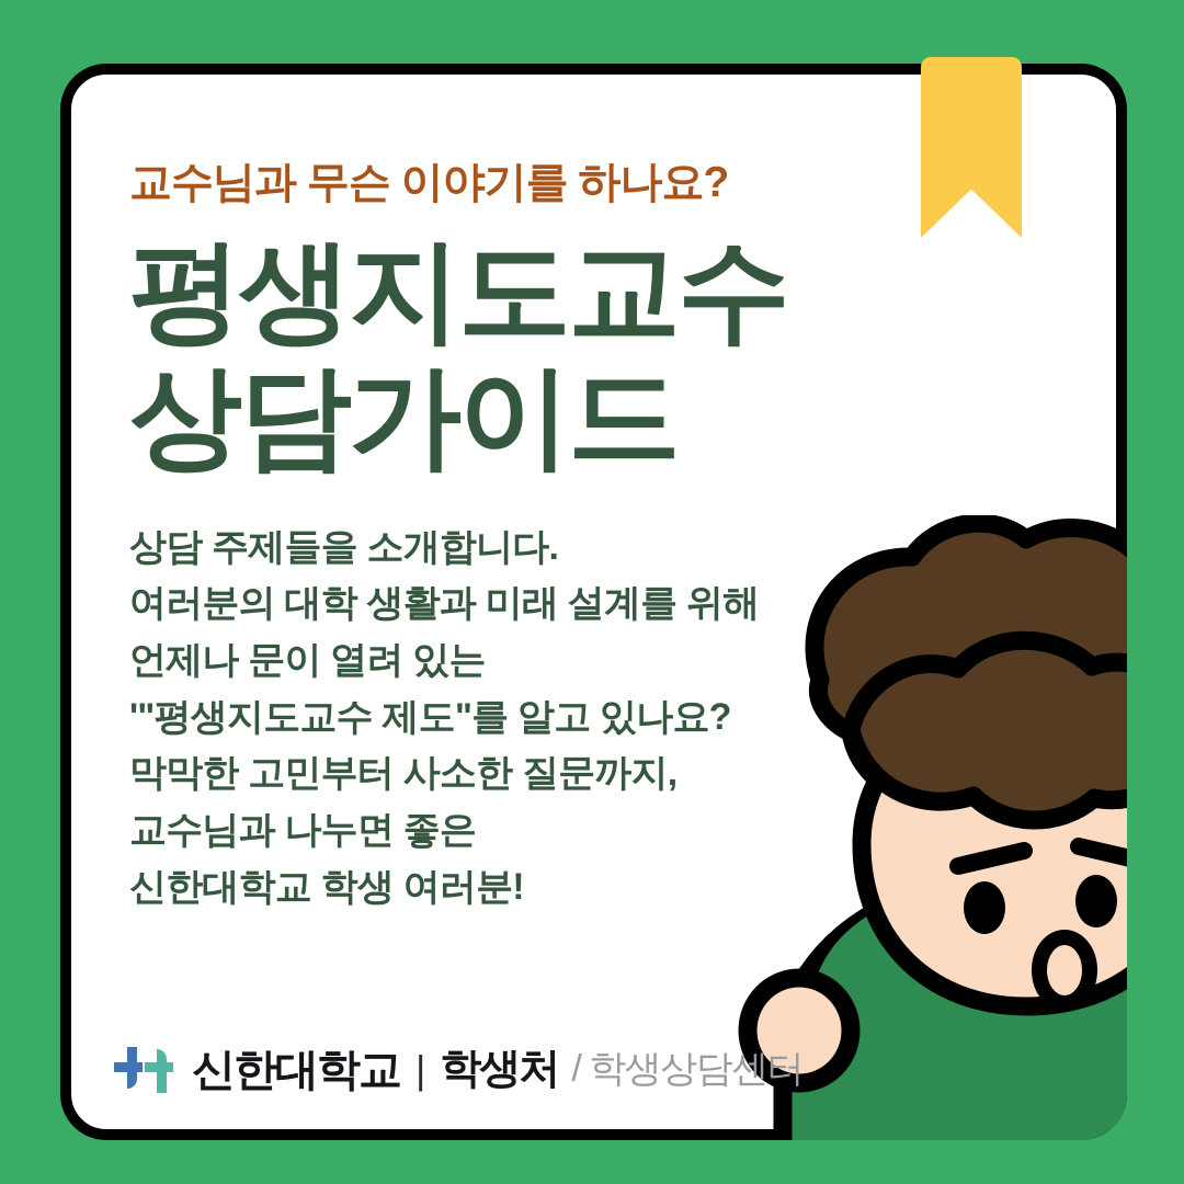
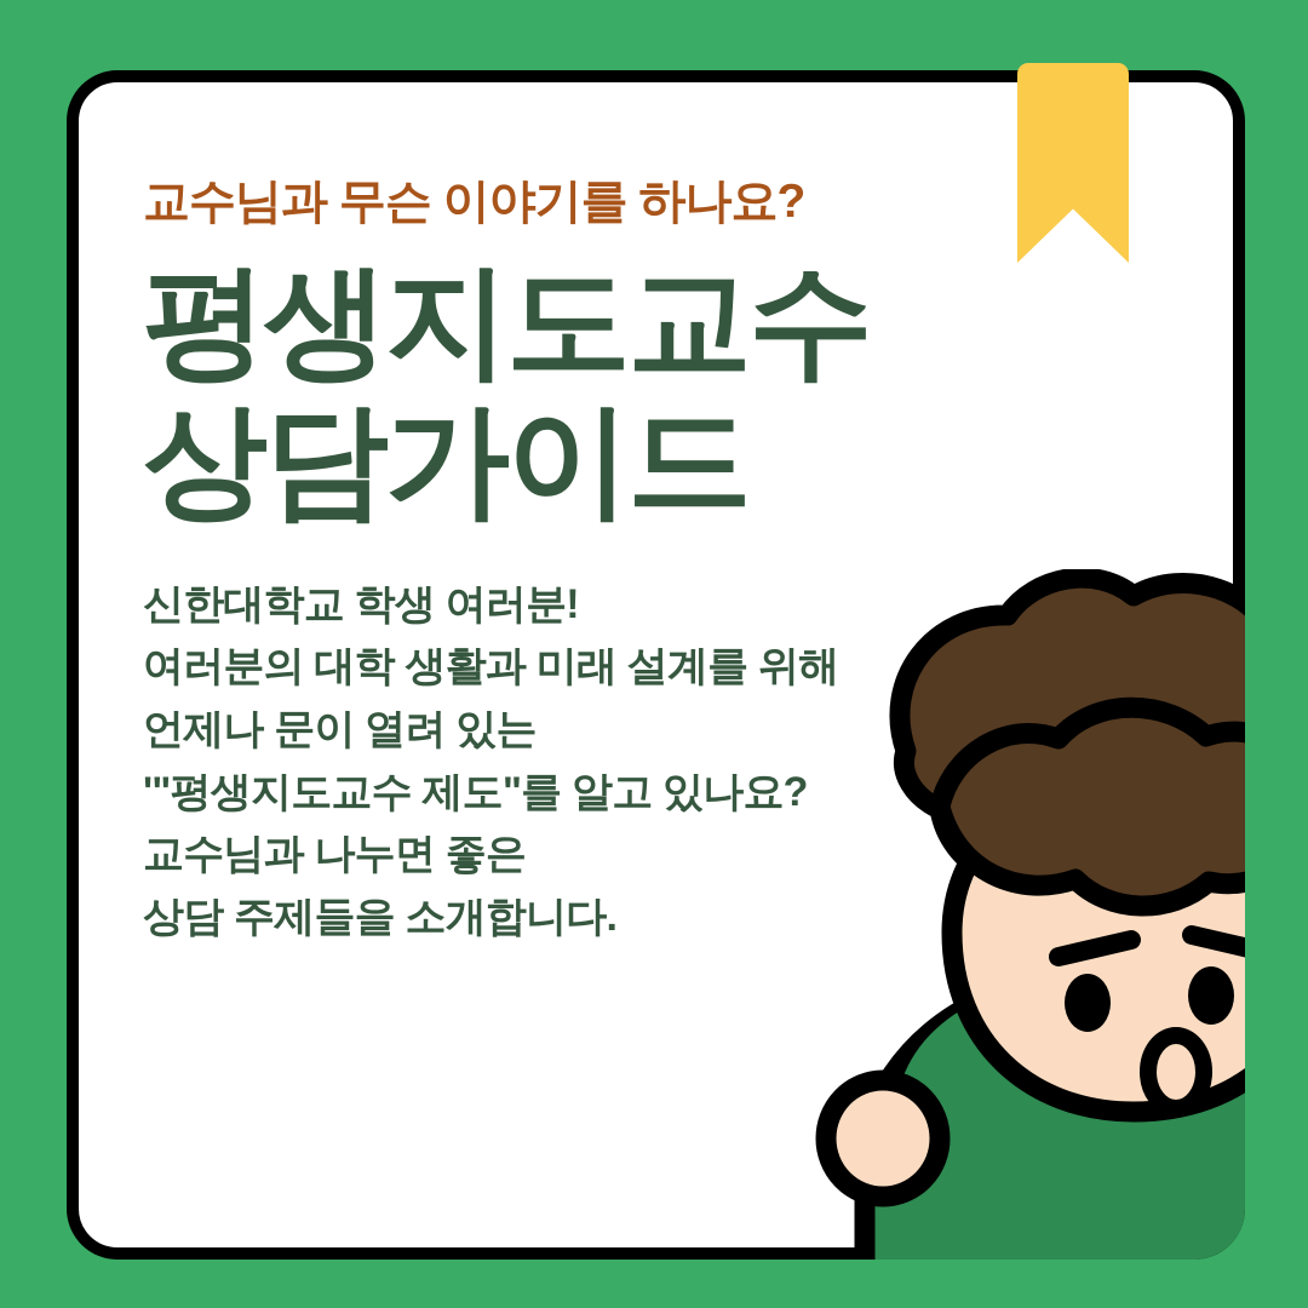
  교수님과 무슨 이야기를 하나요?
  평생지도교수
  상담가이드
- 상담 주제들을 소개합니다.
+ 신한대학교 학생 여러분!
  여러분의 대학 생활과 미래 설계를 위해
  언제나 문이 열려 있는
  '"평생지도교수 제도"를 알고 있나요?
- 막막한 고민부터 사소한 질문까지,
  교수님과 나누면 좋은
- 신한대학교 학생 여러분!
+ 상담 주제들을 소개합니다.
- 신한대학교
- |
- 학생처
- / 학생상담센터
